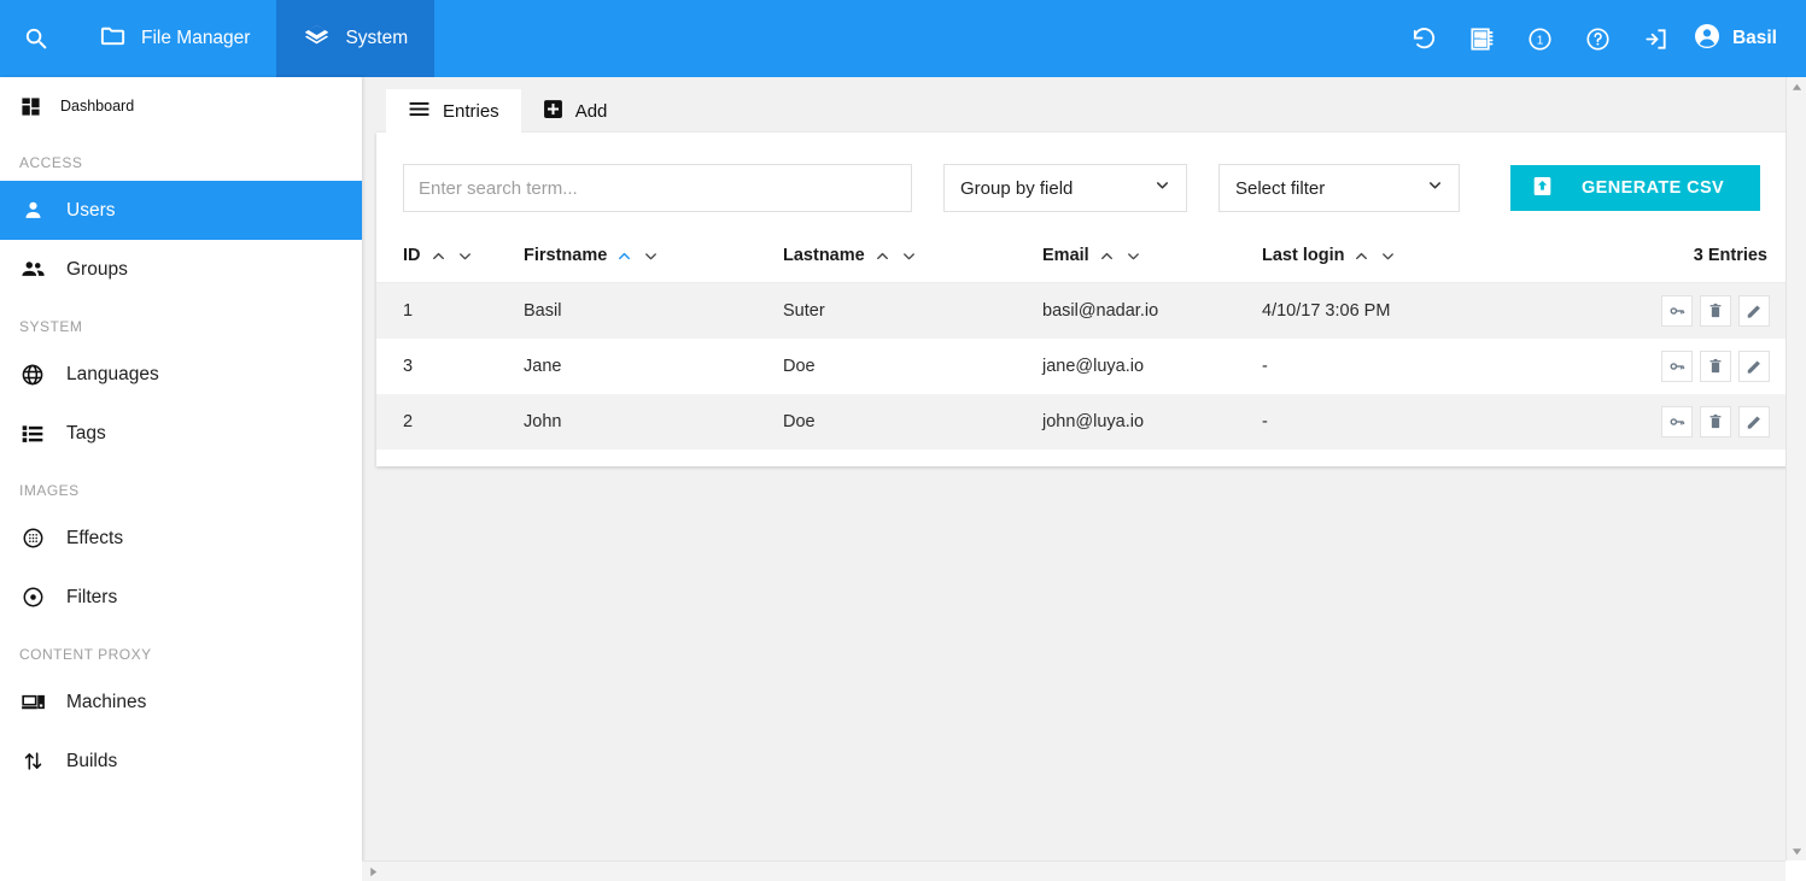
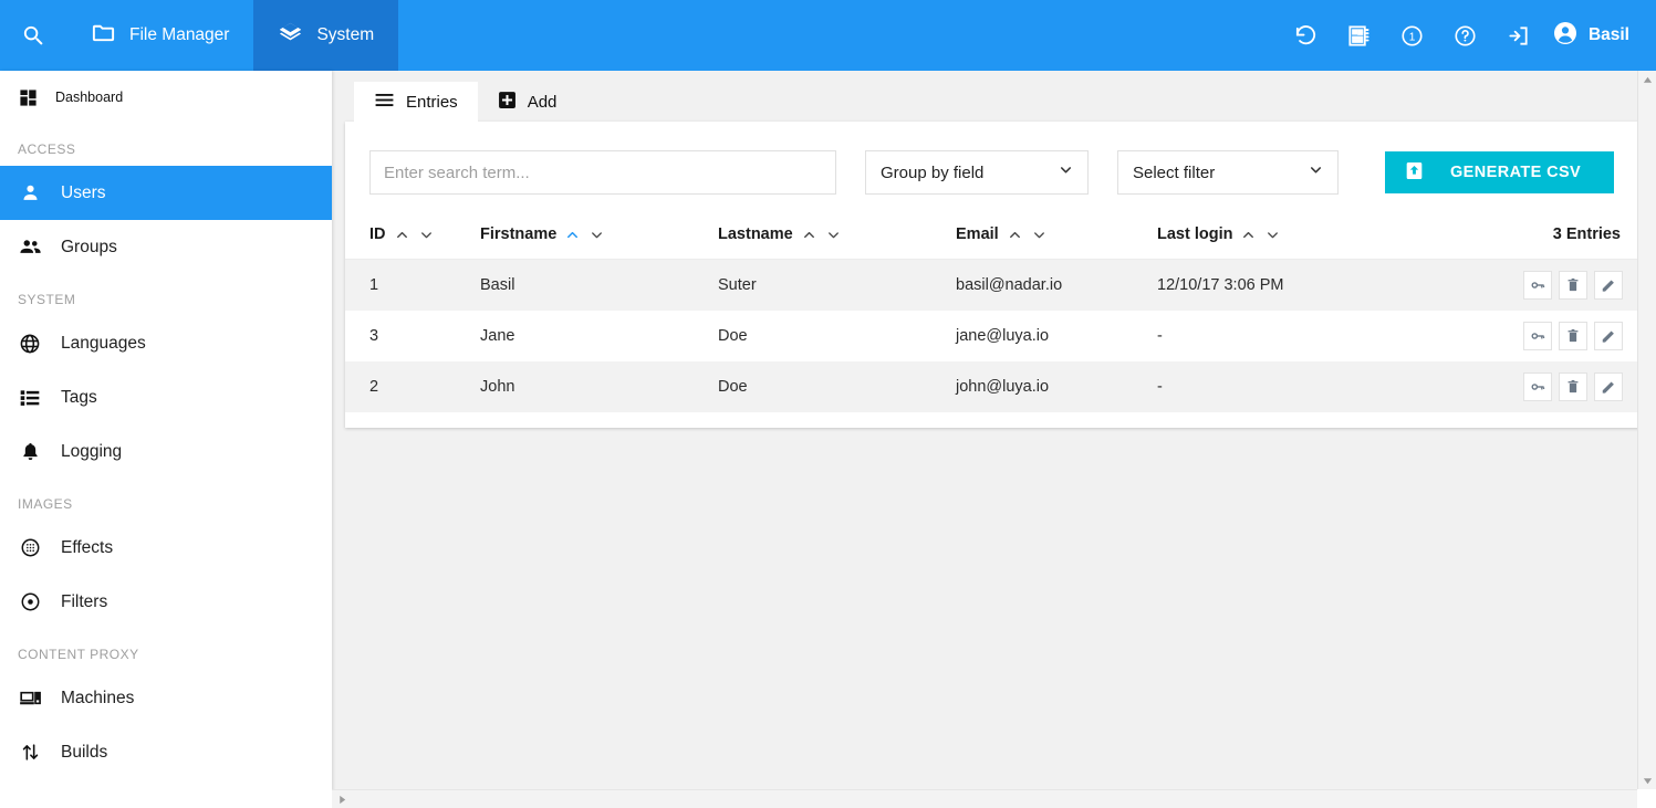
  File Manager
  System
  1
  Basil
  Dashboard
  ACCESS
  Users
  Groups
  SYSTEM
  Languages
  Tags
+ Logging
  IMAGES
  Effects
  Filters
  CONTENT PROXY
  Machines
  Builds
  Entries
  Add
  Enter search term...
  Group by field
  Select filter
  GENERATE CSV
  ID	Firstname	Lastname	Email	Last login	3 Entries
- 1	Basil	Suter	basil@nadar.io	4/10/17 3:06 PM
+ 1	Basil	Suter	basil@nadar.io	12/10/17 3:06 PM
  3	Jane	Doe	jane@luya.io	-
  2	John	Doe	john@luya.io	-
